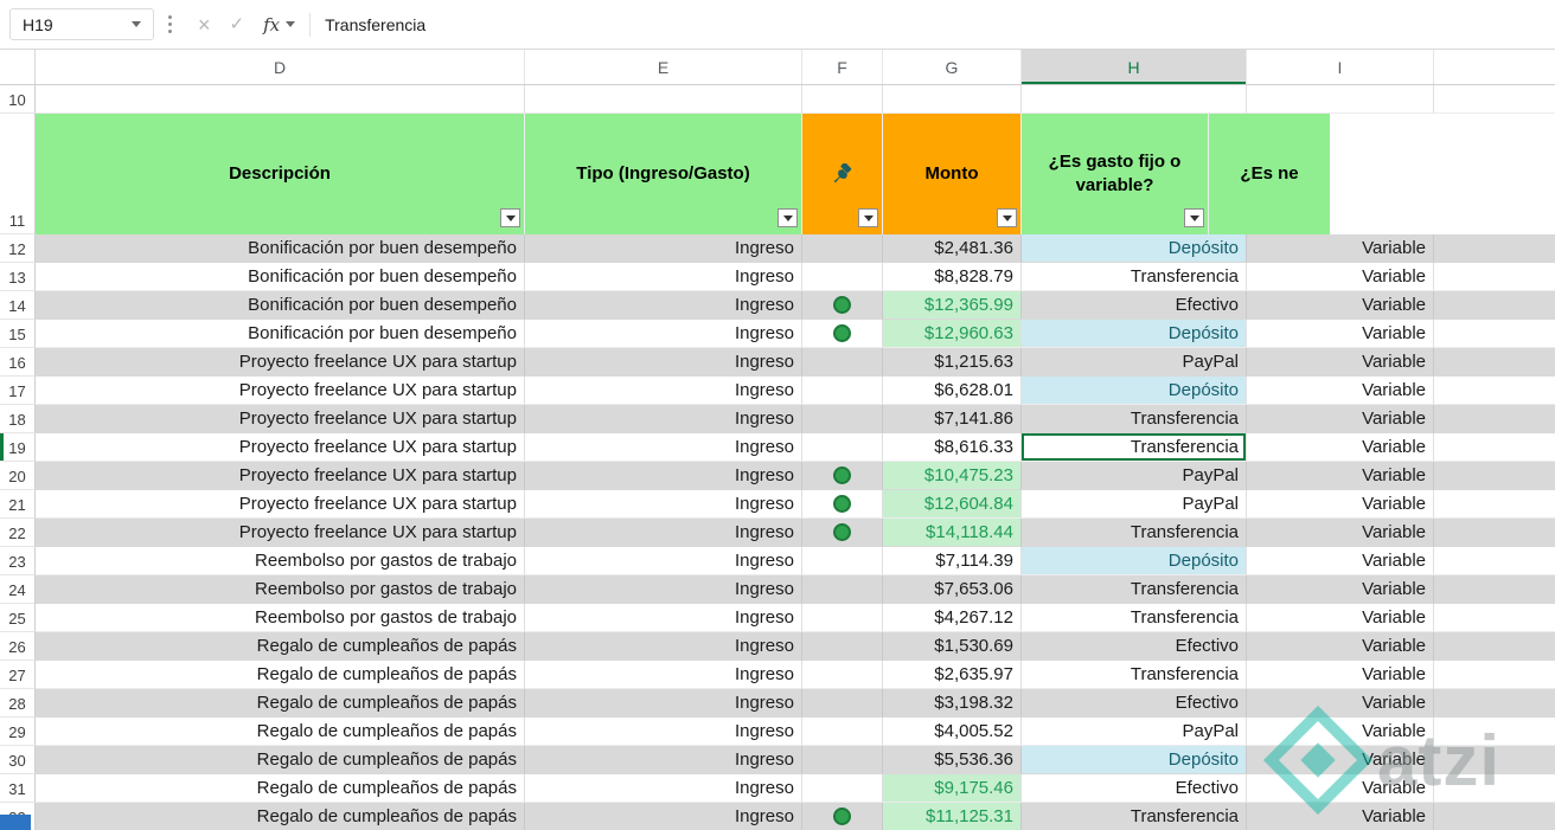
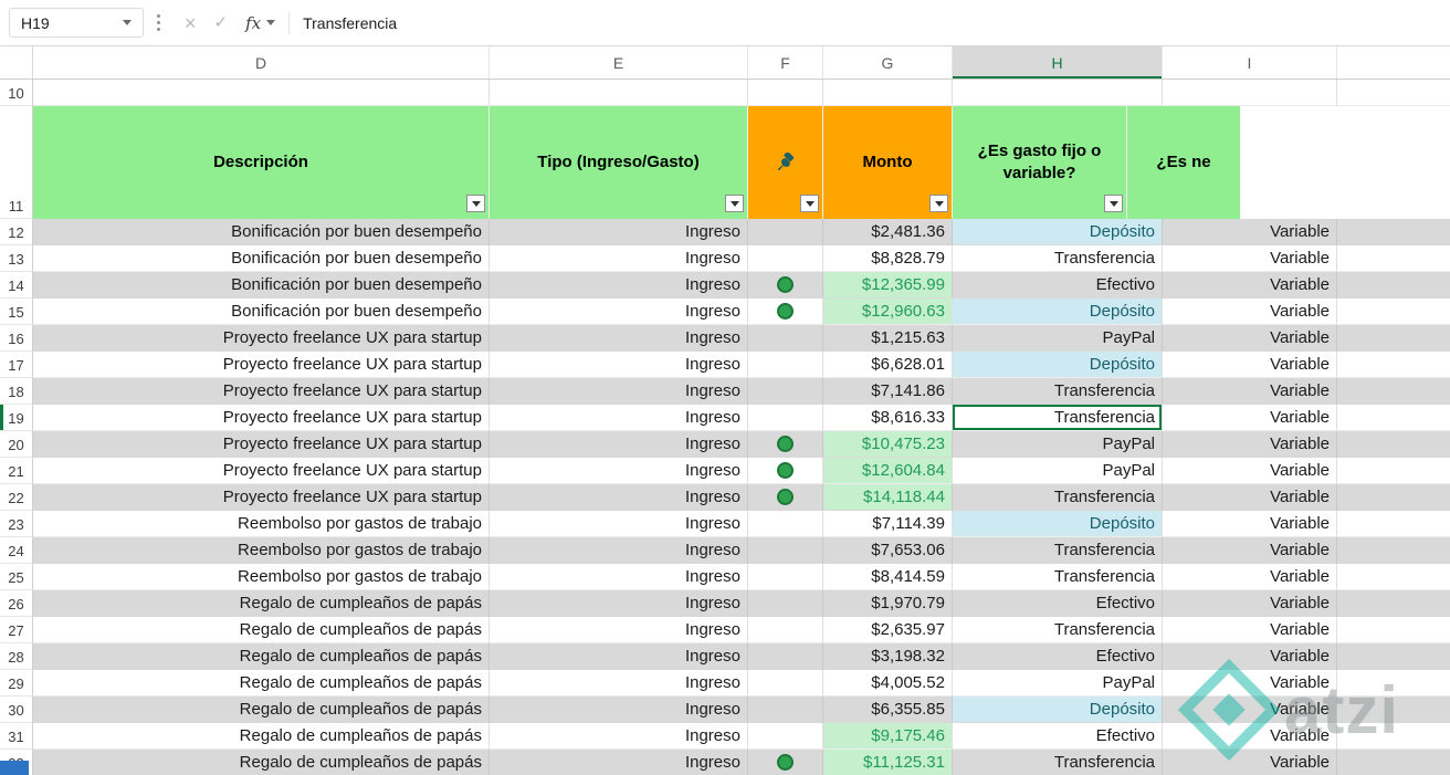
  H19
  ×
  ✓
  fx
  Transferencia
  D
  E
  F
  G
  H
  I
  10
  11
  Descripción
  Tipo (Ingreso/Gasto)
  Monto
  ¿Es gasto fijo o variable?
  ¿Es ne
  12
  Bonificación por buen desempeño
  Ingreso
  $2,481.36
  Depósito
  Variable
  13
  Bonificación por buen desempeño
  Ingreso
  $8,828.79
  Transferencia
  Variable
  14
  Bonificación por buen desempeño
  Ingreso
  $12,365.99
  Efectivo
  Variable
  15
  Bonificación por buen desempeño
  Ingreso
  $12,960.63
  Depósito
  Variable
  16
  Proyecto freelance UX para startup
  Ingreso
  $1,215.63
  PayPal
  Variable
  17
  Proyecto freelance UX para startup
  Ingreso
  $6,628.01
  Depósito
  Variable
  18
  Proyecto freelance UX para startup
  Ingreso
  $7,141.86
  Transferencia
  Variable
  19
  Proyecto freelance UX para startup
  Ingreso
  $8,616.33
  Transferencia
  Variable
  20
  Proyecto freelance UX para startup
  Ingreso
  $10,475.23
  PayPal
  Variable
  21
  Proyecto freelance UX para startup
  Ingreso
  $12,604.84
  PayPal
  Variable
  22
  Proyecto freelance UX para startup
  Ingreso
  $14,118.44
  Transferencia
  Variable
  23
  Reembolso por gastos de trabajo
  Ingreso
  $7,114.39
  Depósito
  Variable
  24
  Reembolso por gastos de trabajo
  Ingreso
  $7,653.06
  Transferencia
  Variable
  25
  Reembolso por gastos de trabajo
  Ingreso
- $4,267.12
+ $8,414.59
  Transferencia
  Variable
  26
  Regalo de cumpleaños de papás
  Ingreso
- $1,530.69
+ $1,970.79
  Efectivo
  Variable
  27
  Regalo de cumpleaños de papás
  Ingreso
  $2,635.97
  Transferencia
  Variable
  28
  Regalo de cumpleaños de papás
  Ingreso
  $3,198.32
  Efectivo
  Variable
  29
  Regalo de cumpleaños de papás
  Ingreso
  $4,005.52
  PayPal
  Variable
  30
  Regalo de cumpleaños de papás
  Ingreso
- $5,536.36
+ $6,355.85
  Depósito
  Variable
  31
  Regalo de cumpleaños de papás
  Ingreso
  $9,175.46
  Efectivo
  Variable
  Regalo de cumpleaños de papás
  Ingreso
  $11,125.31
  Transferencia
  Variable
  atzi
